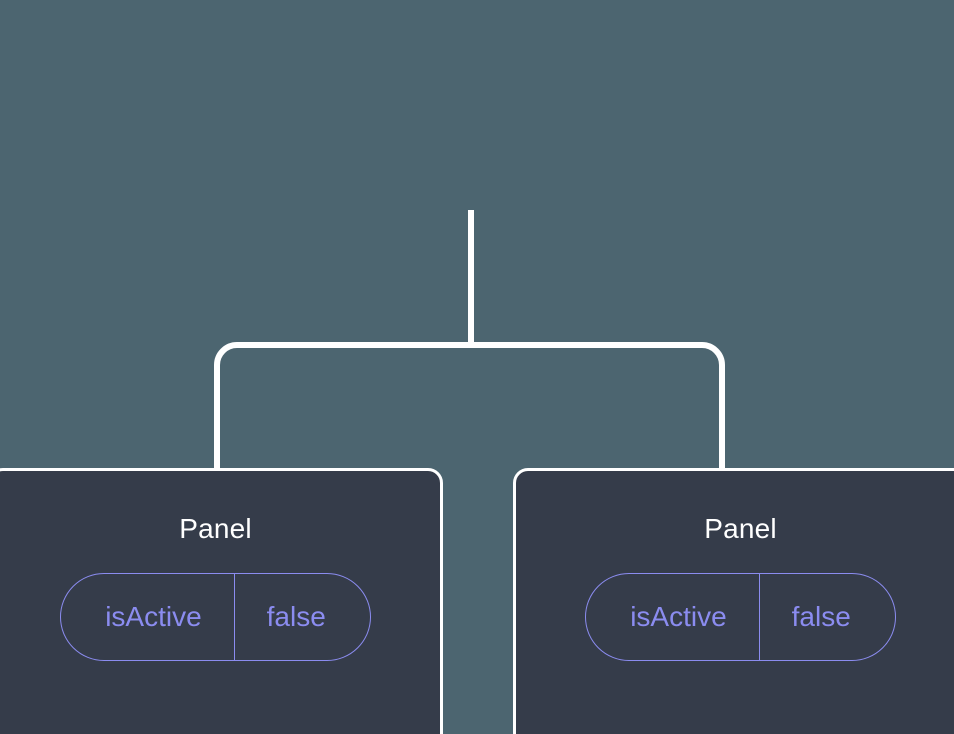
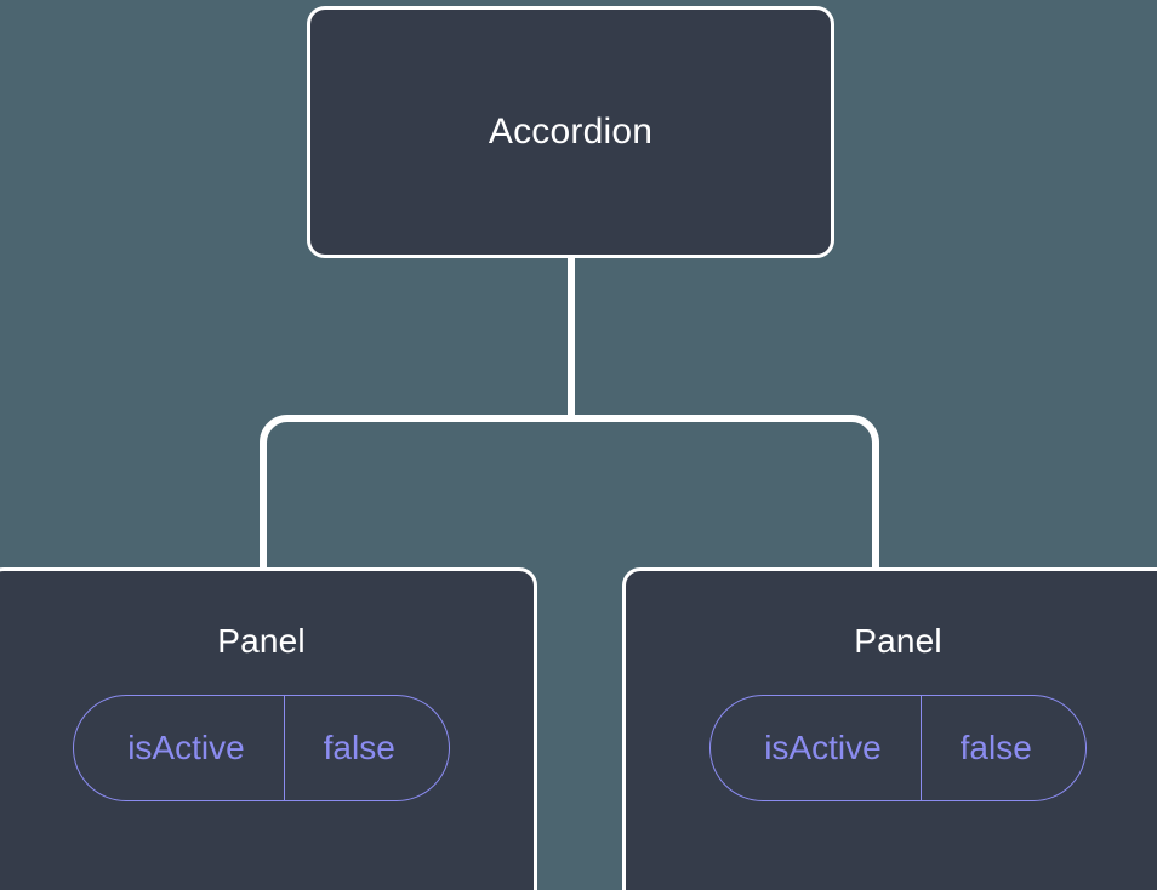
+ Accordion
  Panel
  isActive
  false
  Panel
  isActive
  false
